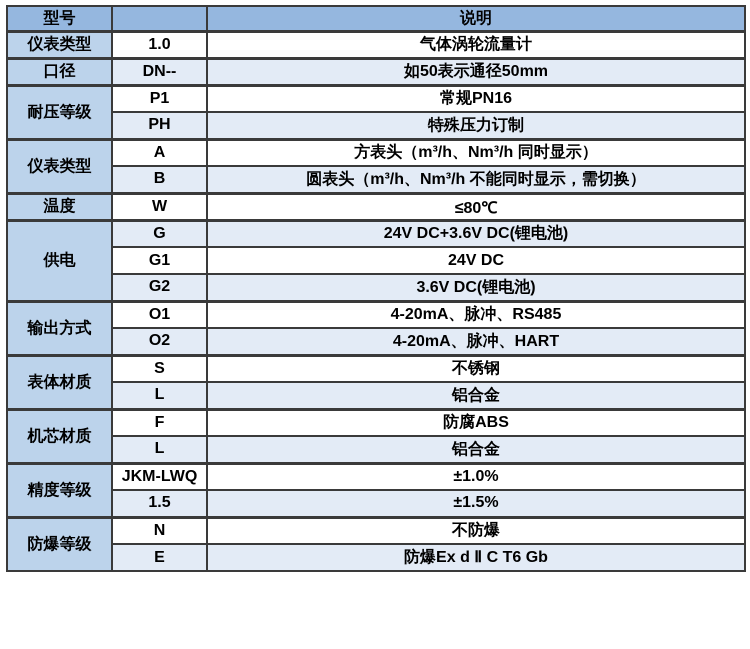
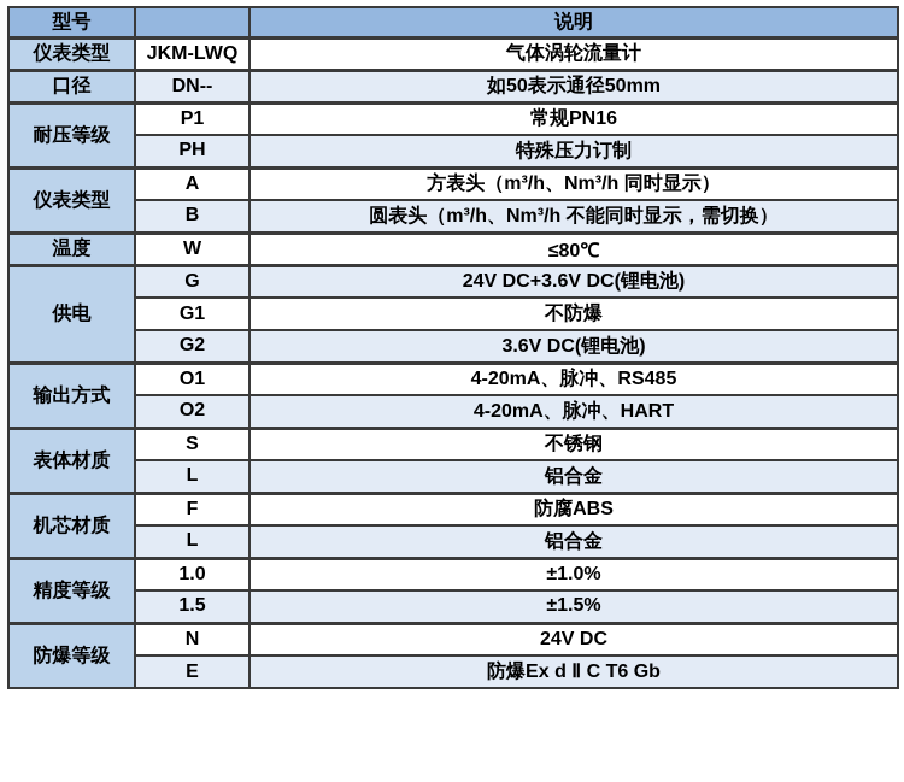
  型号		说明
- 仪表类型	1.0	气体涡轮流量计
+ 仪表类型	JKM-LWQ	气体涡轮流量计
  口径	DN--	如50表示通径50mm
  耐压等级	P1	常规PN16
  PH	特殊压力订制
  仪表类型	A	方表头（m³/h、Nm³/h 同时显示）
  B	圆表头（m³/h、Nm³/h 不能同时显示，需切换）
  温度	W	≤80℃
  供电	G	24V DC+3.6V DC(锂电池)
- G1	24V DC
+ G1	不防爆
  G2	3.6V DC(锂电池)
  输出方式	O1	4-20mA、脉冲、RS485
  O2	4-20mA、脉冲、HART
  表体材质	S	不锈钢
  L	铝合金
  机芯材质	F	防腐ABS
  L	铝合金
- 精度等级	JKM-LWQ	±1.0%
+ 精度等级	1.0	±1.0%
  1.5	±1.5%
- 防爆等级	N	不防爆
+ 防爆等级	N	24V DC
  E	防爆Ex d Ⅱ C T6 Gb
